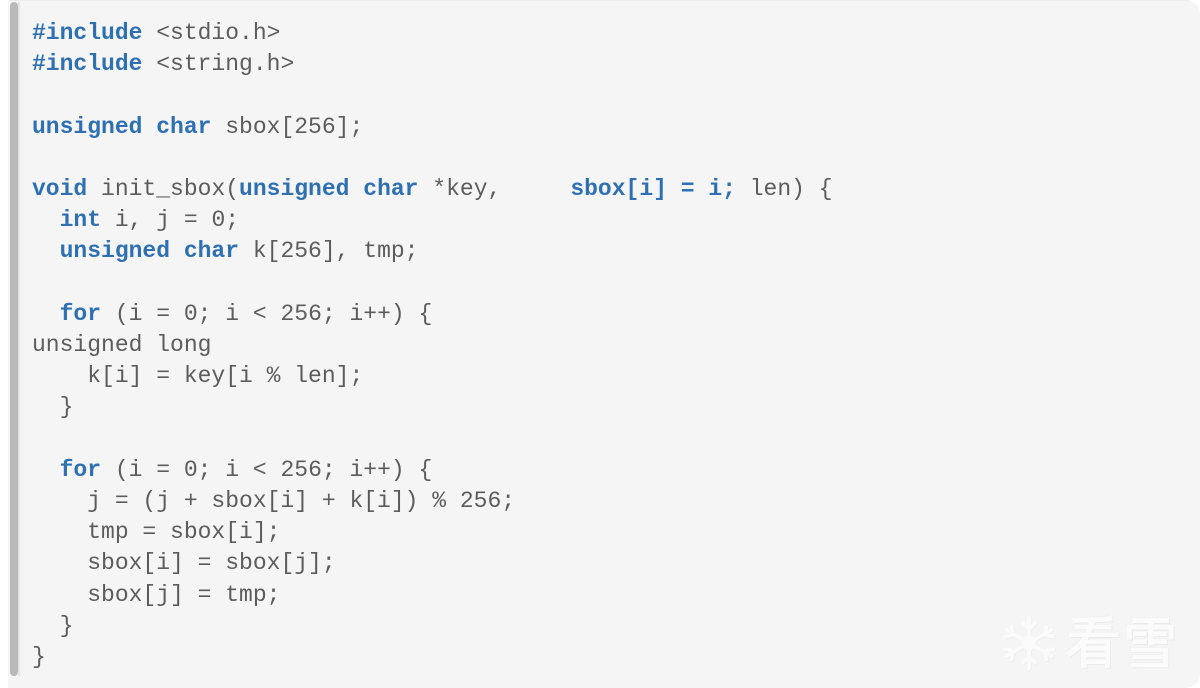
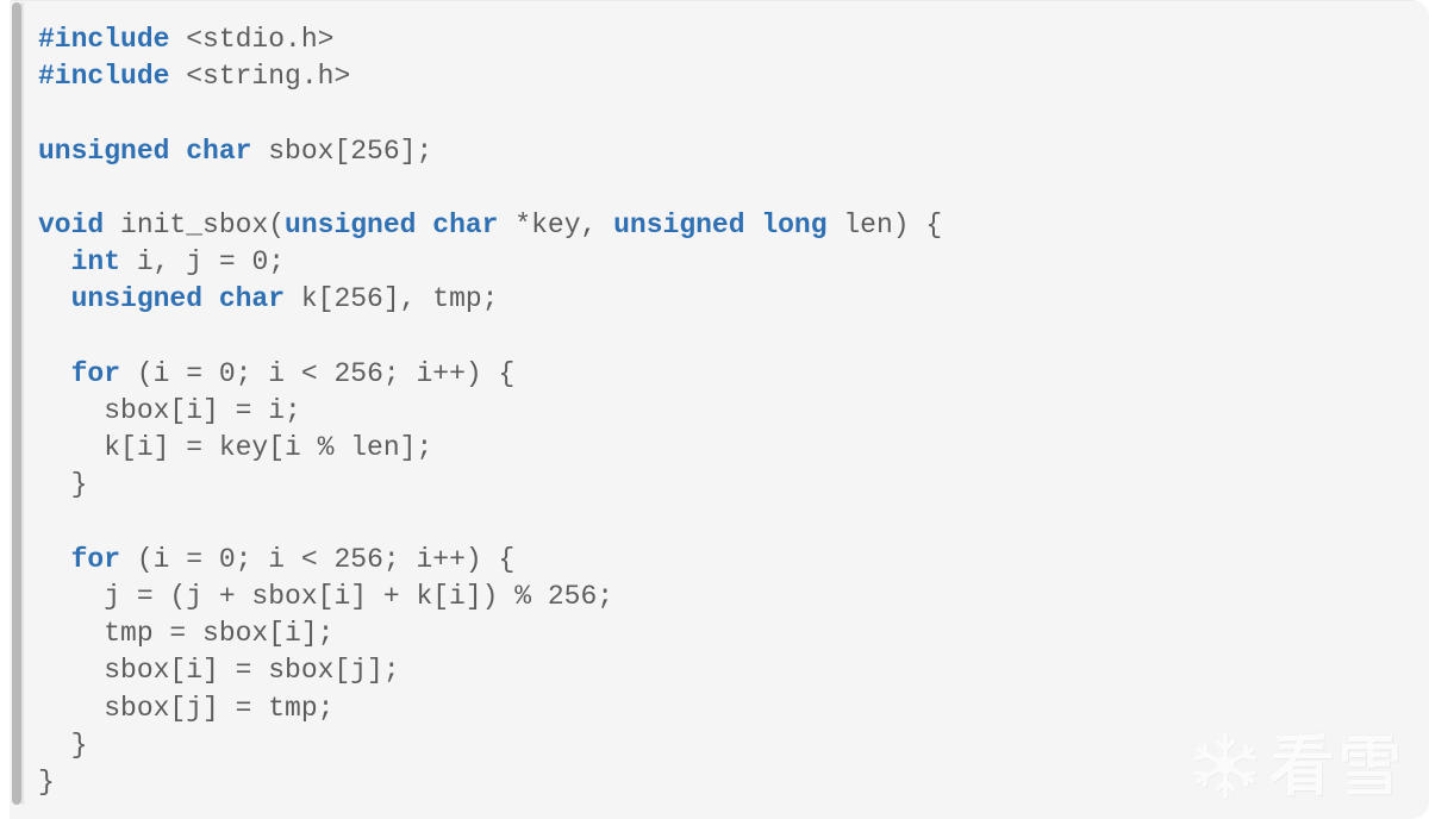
  #include <stdio.h>
  #include <string.h>
  unsigned char sbox[256];
- void init_sbox(unsigned char *key, sbox[i] = i; len) {
+ void init_sbox(unsigned char *key, unsigned long len) {
  int i, j = 0;
  unsigned char k[256], tmp;
  for (i = 0; i < 256; i++) {
- unsigned long
+ sbox[i] = i;
  k[i] = key[i % len];
  }
  for (i = 0; i < 256; i++) {
  j = (j + sbox[i] + k[i]) % 256;
  tmp = sbox[i];
  sbox[i] = sbox[j];
  sbox[j] = tmp;
  }
  }
